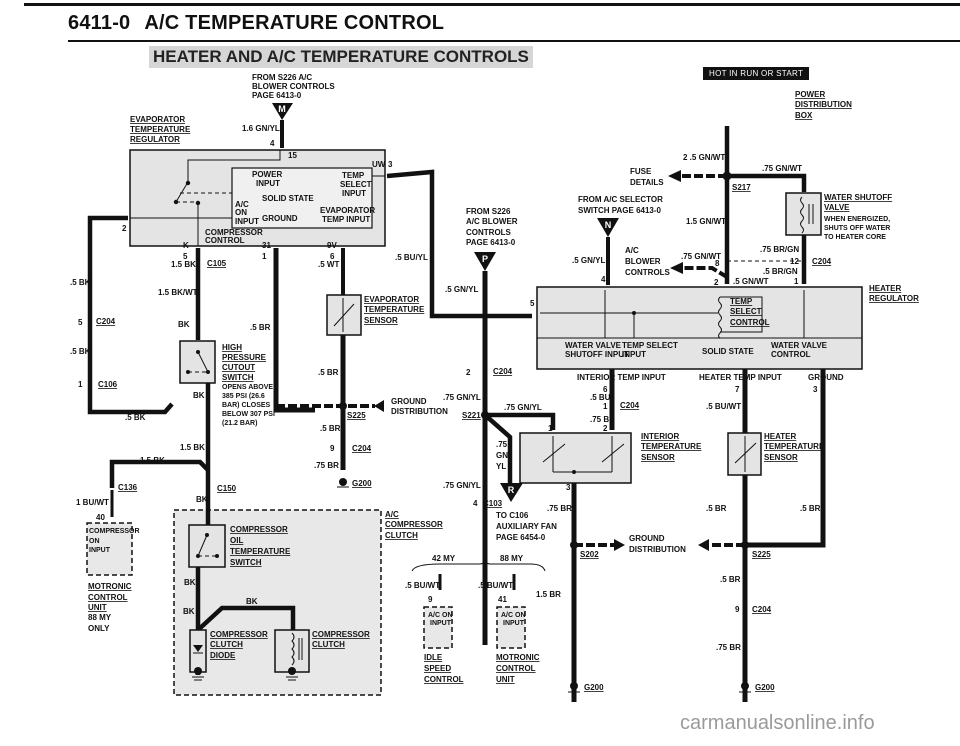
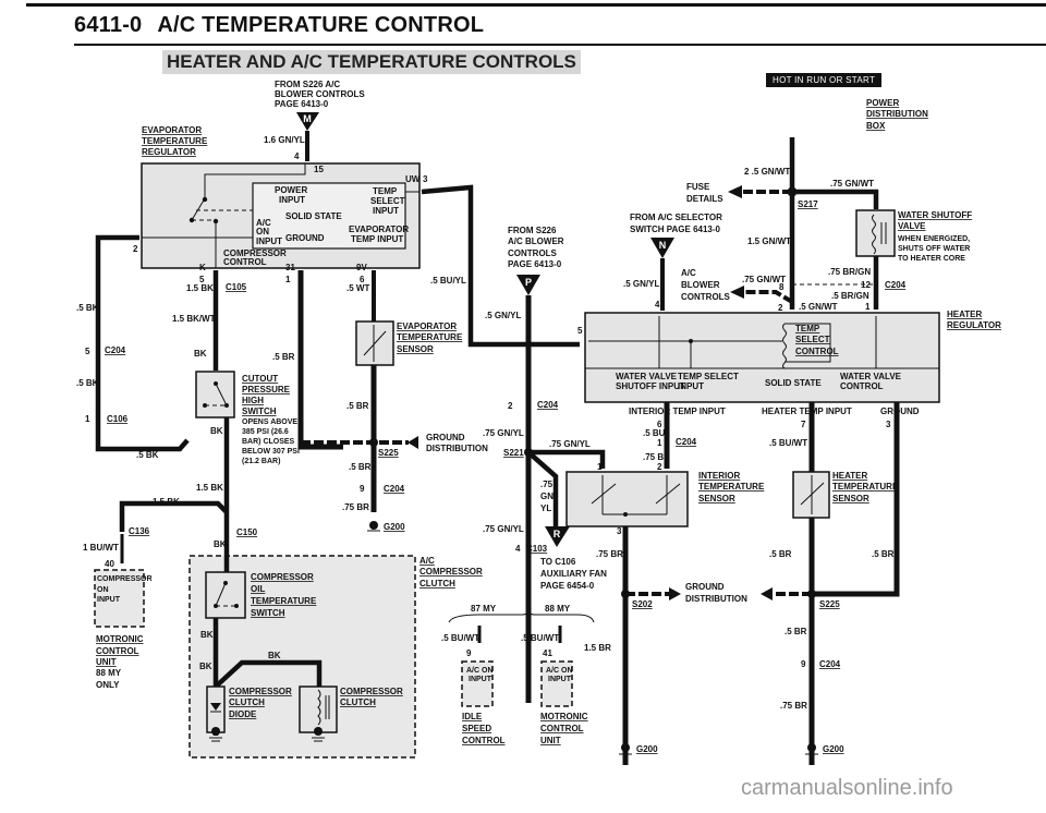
  6411-0 A/C TEMPERATURE CONTROL
  HEATER AND A/C TEMPERATURE CONTROLS
  HOT IN RUN OR START
  POWER
  INPUT
  SOLID STATE
  TEMP
  SELECT
  INPUT
  A/C
  ON
  INPUT
  GROUND
  EVAPORATOR
  TEMP INPUT
  COMPRESSOR
  CONTROL
  EVAPORATOR
  TEMPERATURE
  REGULATOR
  FROM S226 A/C
  BLOWER CONTROLS
  PAGE 6413-0
  M
  1.6 GN/YL
  4
  15
  UW
  3
  2
  K
  31
  9V
  .5 BU/YL
  .5 BK
  5
  C204
  .5 BK
  1
  C106
  .5 BK
  5
  1.5 BK
  C105
  1.5 BK/WT
  BK
- HIGH
+ CUTOUT
  PRESSURE
- CUTOUT
+ HIGH
  SWITCH
  BK
  1.5 BK
  1.5 BK
  C136
  C150
  1 BU/WT
  40
  BK
  MOTRONIC
  CONTROL
  UNIT
  88 MY
  ONLY
  COMPRESSOR
  OIL
  TEMPERATURE
  SWITCH
  BK
  BK
  BK
  COMPRESSOR
  CLUTCH
  DIODE
  COMPRESSOR
  CLUTCH
  A/C
  COMPRESSOR
  CLUTCH
  1
  .5 BR
  6
  .5 WT
  EVAPORATOR
  TEMPERATURE
  SENSOR
  .5 BR
  GROUND
  DISTRIBUTION
  S225
  .5 BR
  9
  C204
  .75 BR
  G200
  FROM S226
  A/C BLOWER
  CONTROLS
  PAGE 6413-0
  P
  .5 GN/YL
  2
  C204
  .75 GN/YL
  S221
  .75 GN/YL
  .75
  GN/
  YL
  .75 GN/YL
  R
  4
  C103
  TO C106
  AUXILIARY FAN
  PAGE 6454-0
- 42 MY
+ 87 MY
  88 MY
  .5 BU/WT
  .5 BU/WT
  9
  41
  IDLE
  SPEED
  CONTROL
  MOTRONIC
  CONTROL
  UNIT
  FROM A/C SELECTOR
  SWITCH PAGE 6413-0
  N
  .5 GN/YL
  4
  A/C
  BLOWER
  CONTROLS
  POWER
  DISTRIBUTION
  BOX
  2 .5 GN/WT
  S217
  FUSE
  DETAILS
  1.5 GN/WT
  .75 GN/WT
  WATER SHUTOFF
  VALVE
  .75 BR/GN
  C204
  .5 BR/GN
  1
  .75 GN/WT
  8
  2
  .5 GN/WT
  TEMP
  SELECT
  CONTROL
  WATER VALVE
  SHUTOFF INPUT
  TEMP SELECT
  INPUT
  SOLID STATE
  WATER VALVE
  CONTROL
  INTERIO TEMP INPUT
  HEATER TEP INPUT
  GRUND
  HEATER
  REGULATOR
  5
  6
  .5 BU
  1
  C204
  .75 BU
  2
  1
  INTERIOR
  TEMPERATURE
  SENSOR
  3
  .75 BR
  S202
  GROUND
  DISTRIBUTION
  1.5 BR
  G200
  7
  .5 BU/WT
  HEATER
  TEMPERATUR
  SENSOR
  .5 BR
  3
  .5 BR
  S225
  .5 BR
  9
  C204
  .75 BR
  G200
  carmanualsonline.info
